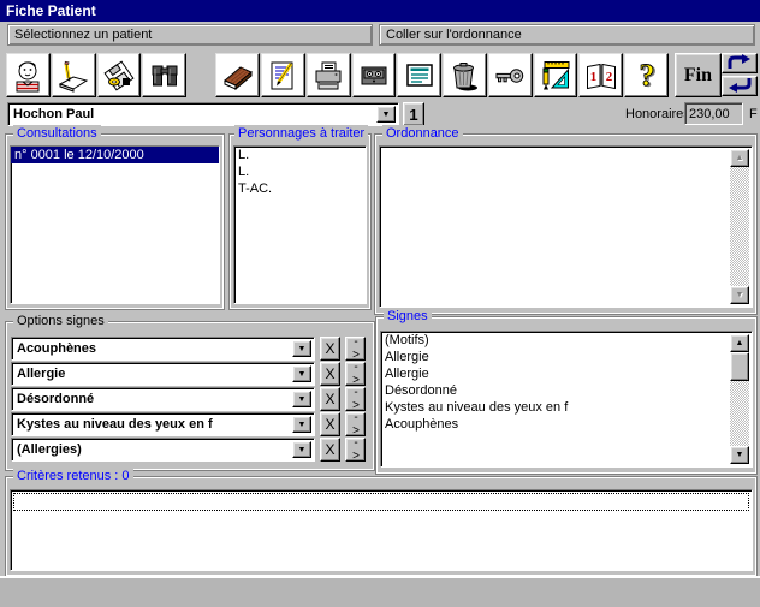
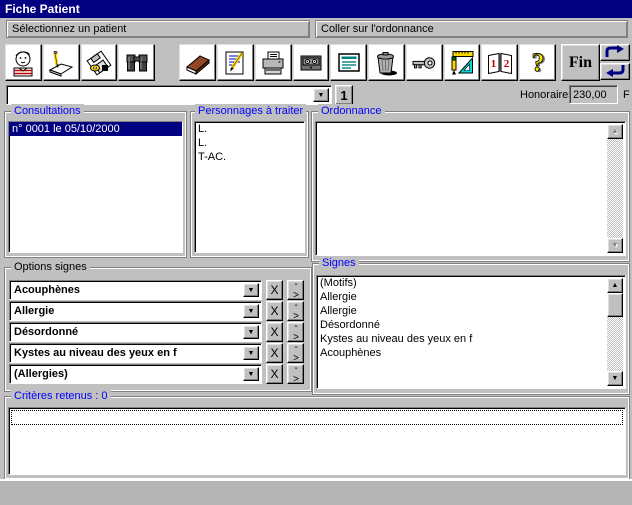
  Fiche Patient
  Sélectionnez un patient
  Coller sur l'ordonnance
  1
  2
  ?
  Fin
- Hochon Paul
  1
  Honoraire
  230,00
  F
  Consultations
- n° 0001 le 12/10/2000
+ n° 0001 le 05/10/2000
  Personnages à traiter
  L.
  L.
  T-AC.
  Ordonnance
  Options signes
  Acouphènes
  X
  ->
  Allergie
  X
  ->
  Désordonné
  X
  ->
  Kystes au niveau des yeux en f
  X
  ->
  (Allergies)
  X
  ->
  Signes
  (Motifs)
  Allergie
  Allergie
  Désordonné
  Kystes au niveau des yeux en f
  Acouphènes
  Critères retenus : 0
